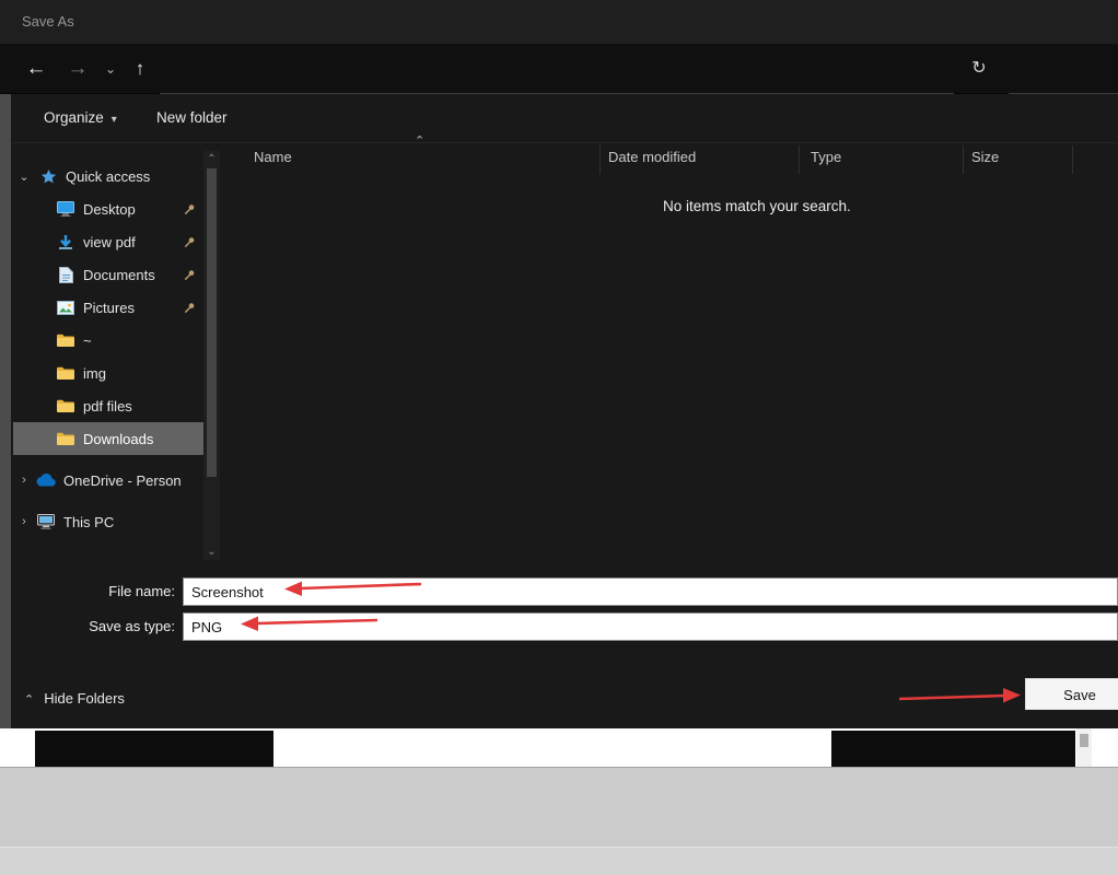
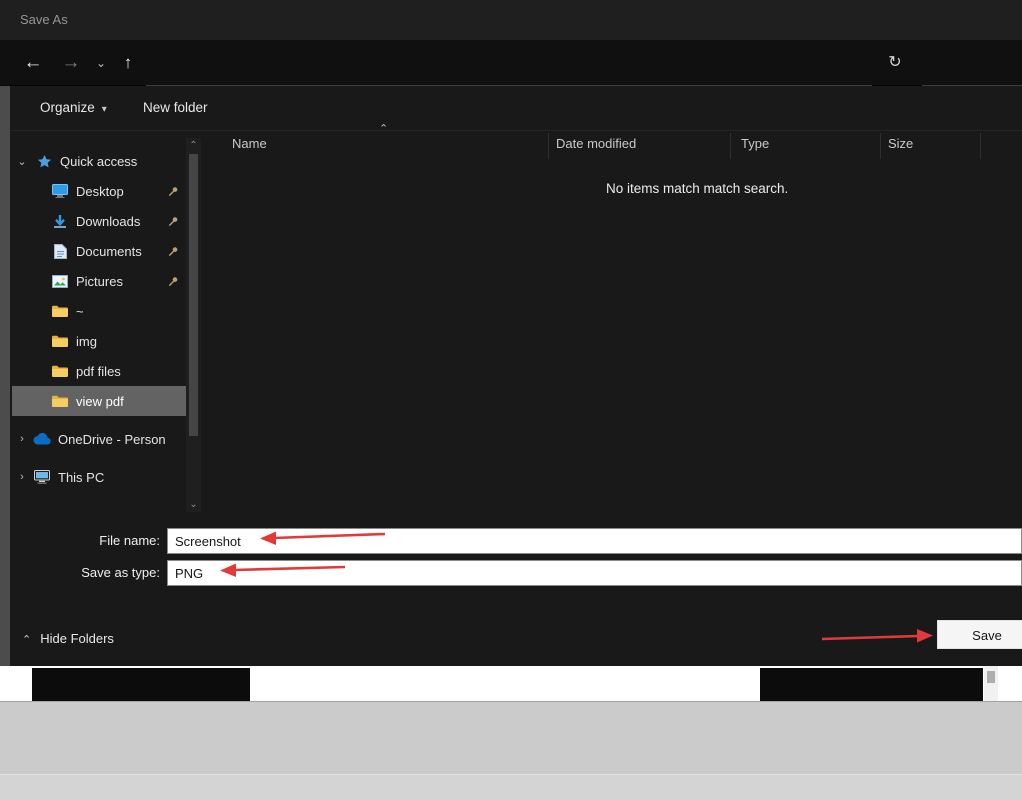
  Save As
  ←
  →
  ⌄
  ↑
  ↻
  Organize ▾
  New folder
  ⌃
  Name
  Date modified
  Type
  Size
- No items match your search.
+ No items match match search.
  ⌄
  Quick access
  Desktop
- view pdf
+ Downloads
  Documents
  Pictures
  ~
  img
  pdf files
- Downloads
+ view pdf
  ›
  OneDrive - Person
  ›
  This PC
  ⌃
  ⌄
  File name:
  Screenshot
  Save as type:
  PNG
  ⌃ Hide Folders
  Save
